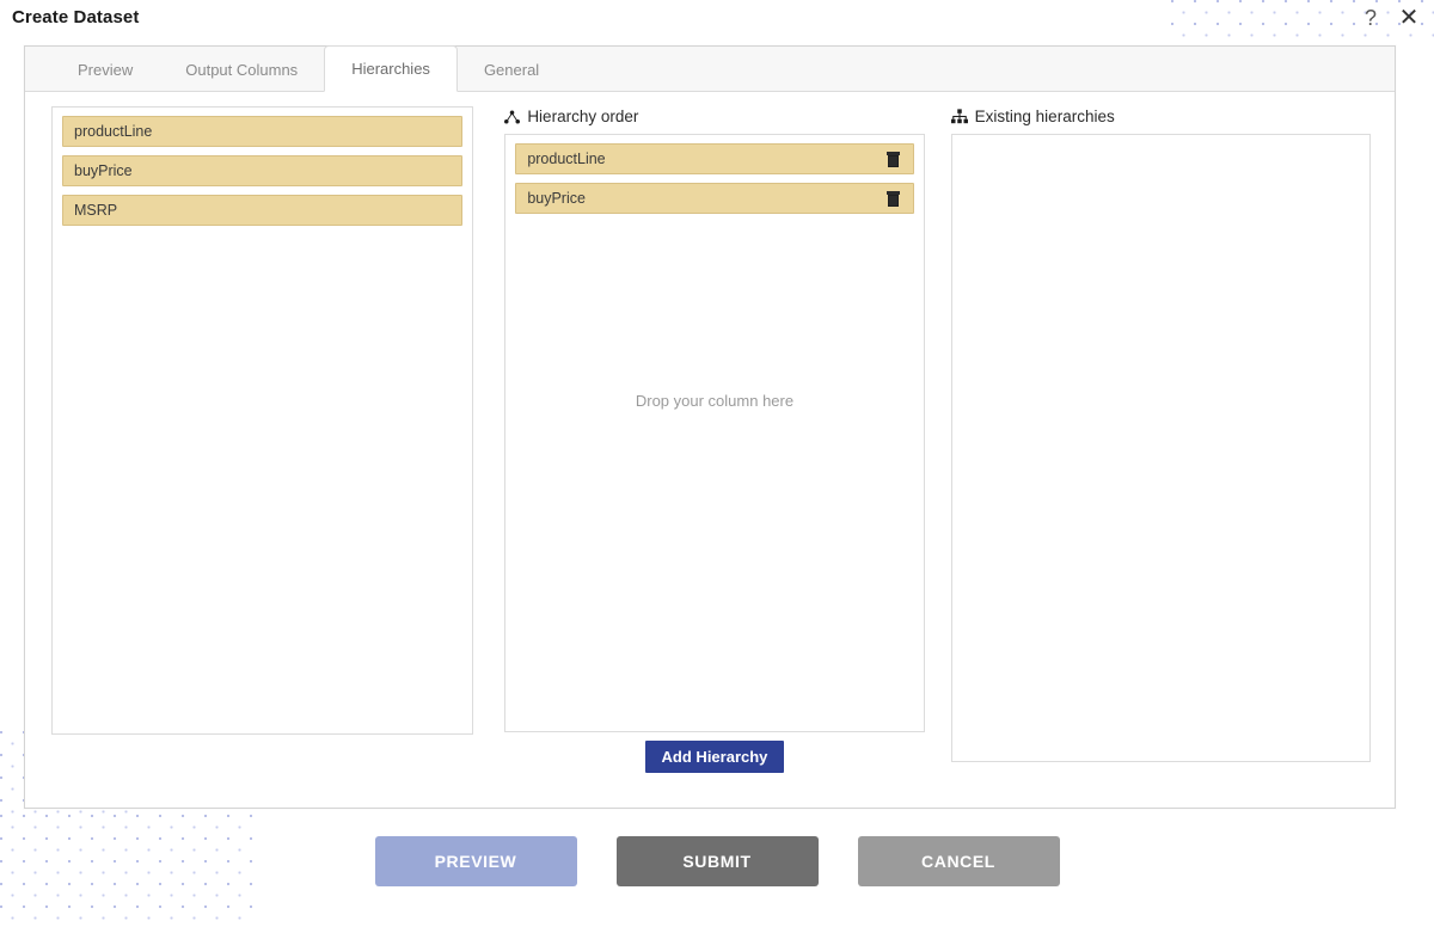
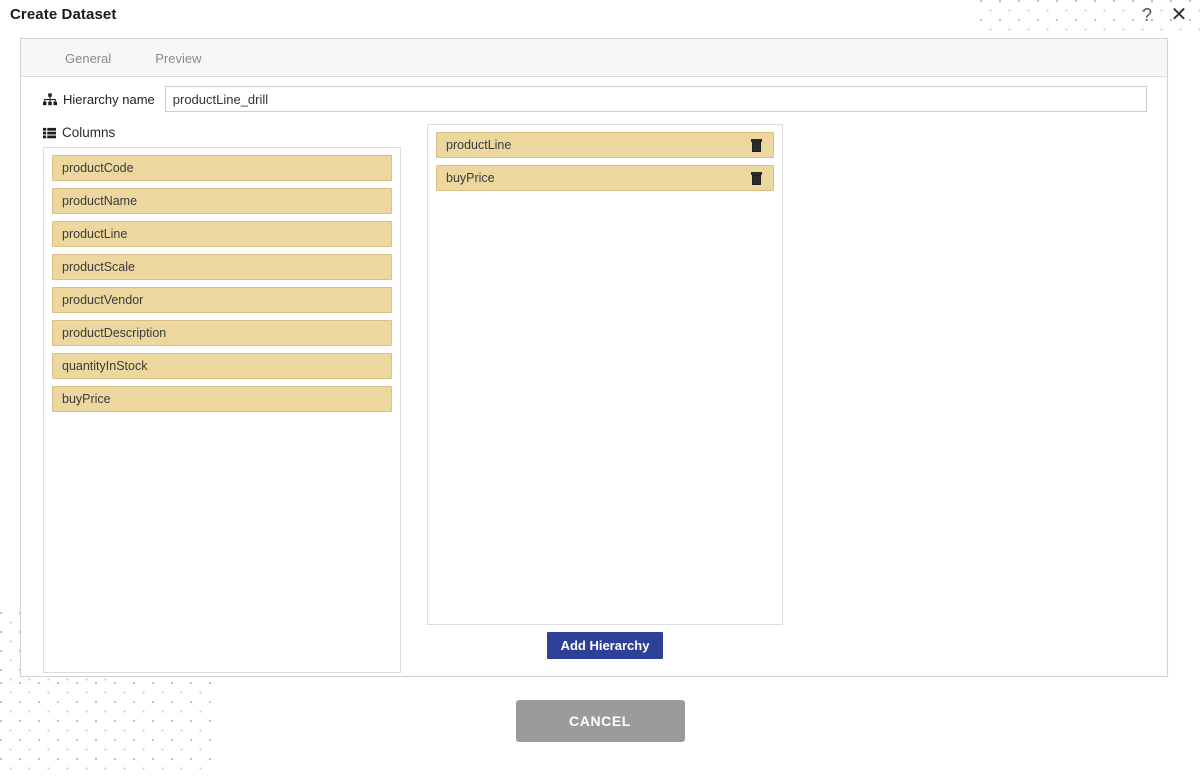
  Create Dataset
  ?
  ✕
- Preview
+ General
- Output Columns
- Hierarchies
- General
+ Preview
+ Hierarchy name
+ productLine_drill
+ Columns
+ productCode
+ productName
  productLine
+ productScale
+ productVendor
+ productDescription
+ quantityInStock
  buyPrice
- MSRP
- Hierarchy order
  productLine
  buyPrice
- Drop your column here
  Add Hierarchy
- Existing hierarchies
- PREVIEW
- SUBMIT
  CANCEL
